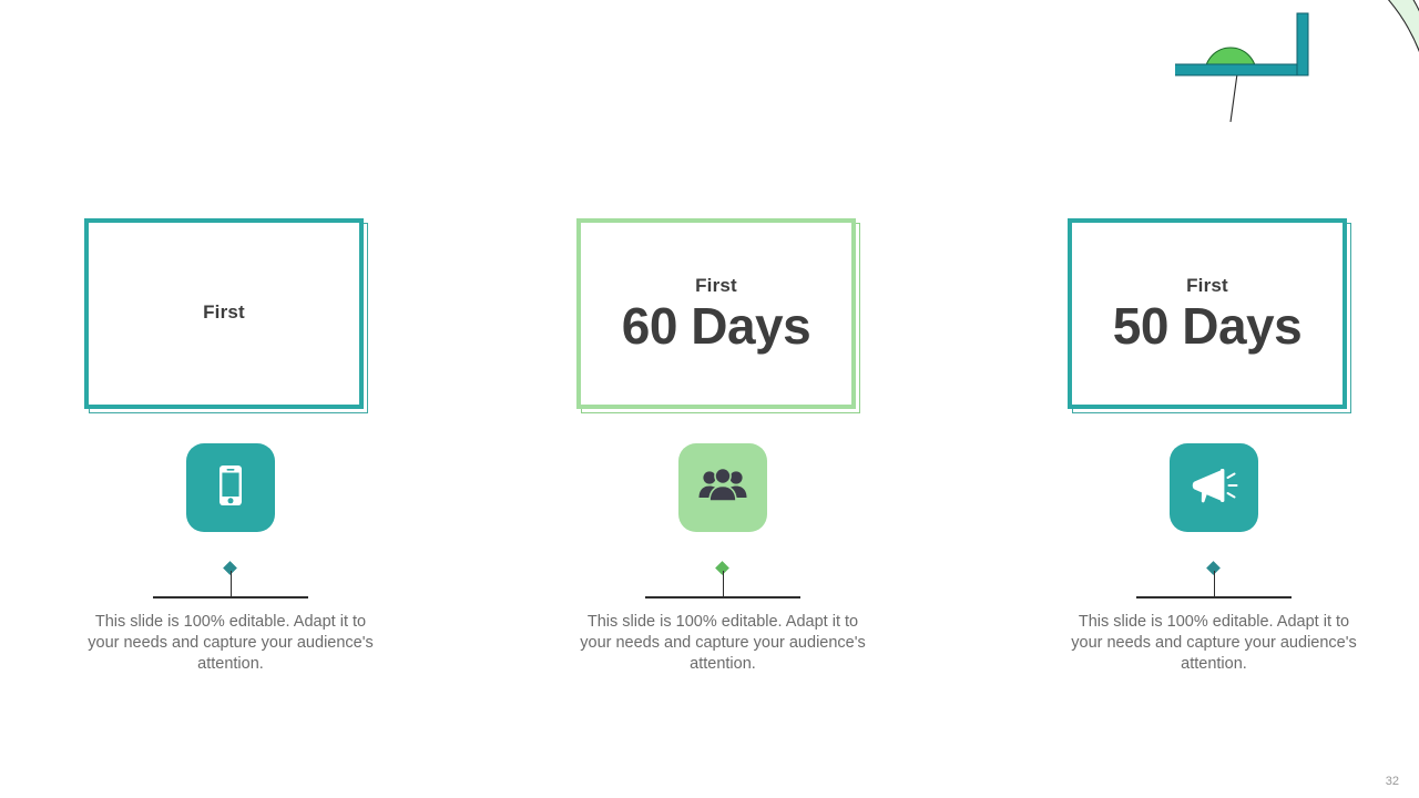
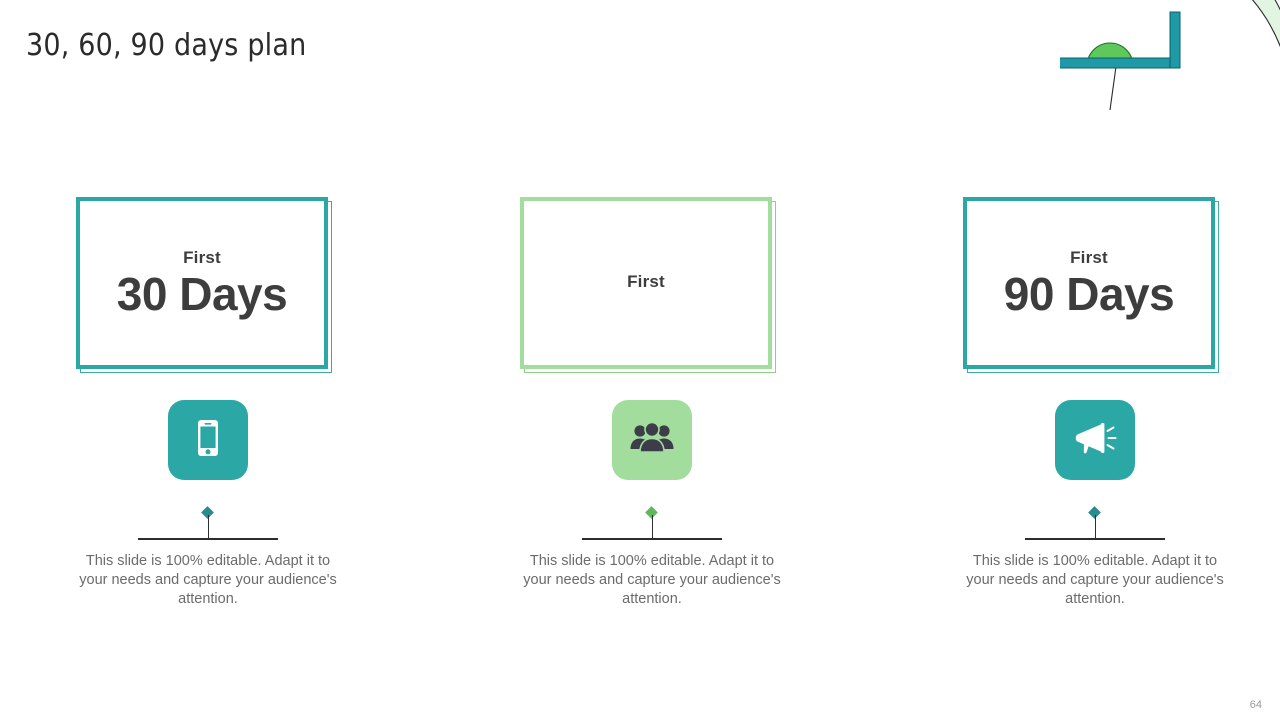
+ 30, 60, 90 days plan
  First
+ 30 Days
  This slide is 100% editable. Adapt it to your needs and capture your audience's attention.
  First
- 60 Days
  This slide is 100% editable. Adapt it to your needs and capture your audience's attention.
  First
- 50 Days
+ 90 Days
  This slide is 100% editable. Adapt it to your needs and capture your audience's attention.
- 32
+ 64
